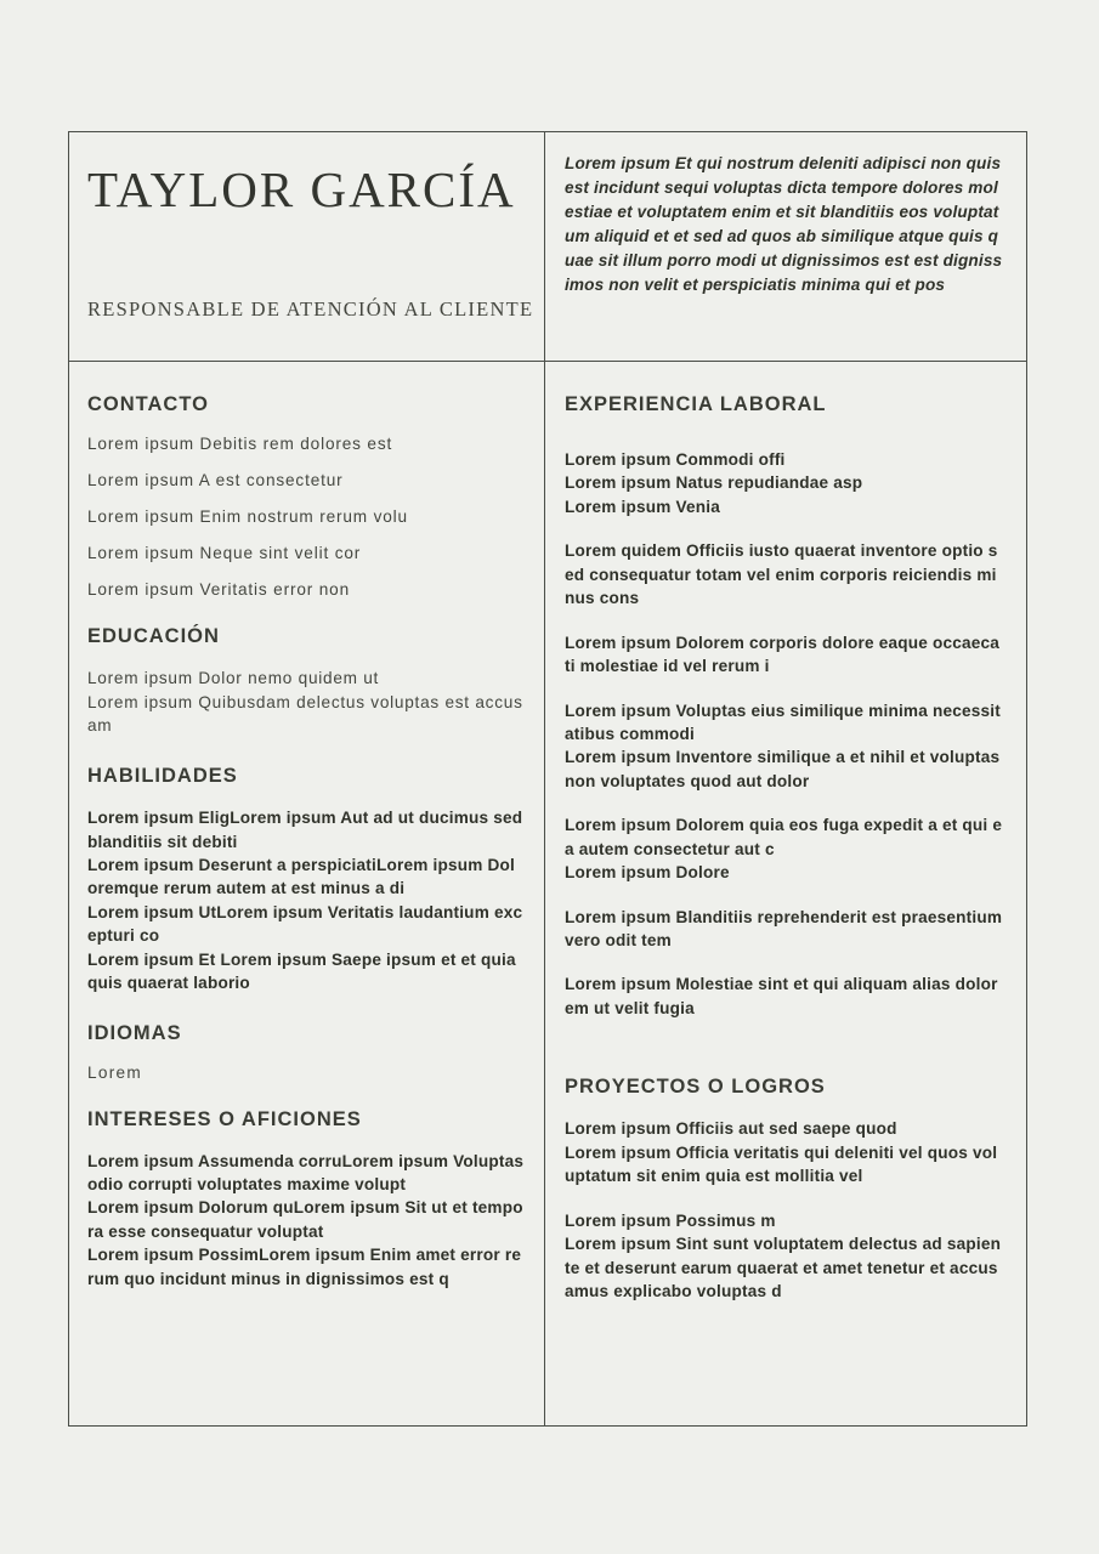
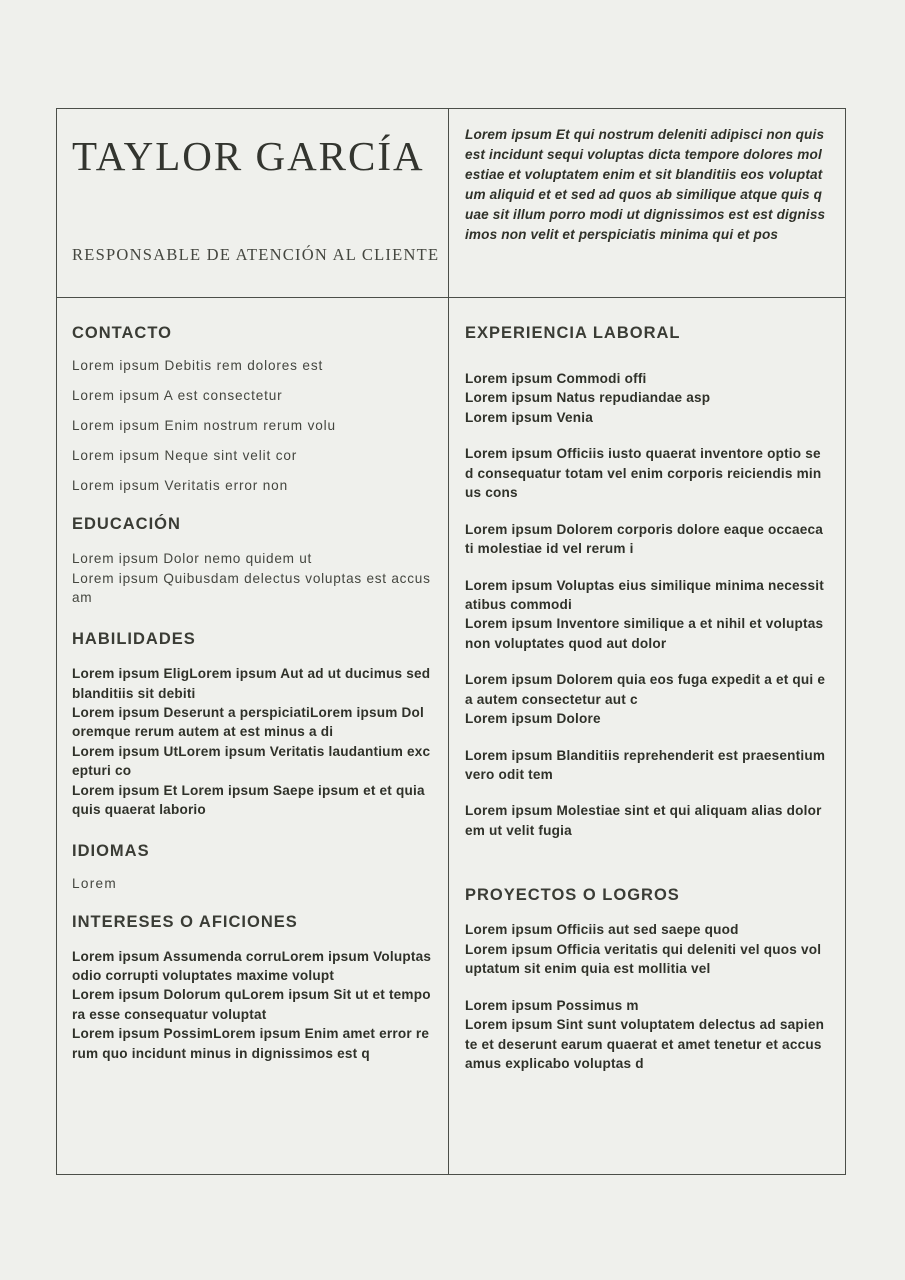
  TAYLOR GARCÍA
  RESPONSABLE DE ATENCIÓN AL CLIENTE
  Lorem ipsum Et qui nostrum deleniti adipisci non quis est incidunt sequi voluptas dicta tempore dolores molestiae et voluptatem enim et sit blanditiis eos voluptatum aliquid et et sed ad quos ab similique atque quis quae sit illum porro modi ut dignissimos est est dignissimos non velit et perspiciatis minima qui et pos
  CONTACTO
  Lorem ipsum Debitis rem dolores est
  Lorem ipsum A est consectetur
  Lorem ipsum Enim nostrum rerum volu
  Lorem ipsum Neque sint velit cor
  Lorem ipsum Veritatis error non
  EDUCACIÓN
  Lorem ipsum Dolor nemo quidem ut
  Lorem ipsum Quibusdam delectus voluptas est accusam
  HABILIDADES
  Lorem ipsum EligLorem ipsum Aut ad ut ducimus sed blanditiis sit debiti
  Lorem ipsum Deserunt a perspiciatiLorem ipsum Doloremque rerum autem at est minus a di
  Lorem ipsum UtLorem ipsum Veritatis laudantium excepturi co
  Lorem ipsum Et Lorem ipsum Saepe ipsum et et quia quis quaerat laborio
  IDIOMAS
  Lorem
  INTERESES O AFICIONES
  Lorem ipsum Assumenda corruLorem ipsum Voluptas odio corrupti voluptates maxime volupt
  Lorem ipsum Dolorum quLorem ipsum Sit ut et tempora esse consequatur voluptat
  Lorem ipsum PossimLorem ipsum Enim amet error rerum quo incidunt minus in dignissimos est q
  EXPERIENCIA LABORAL
  Lorem ipsum Commodi offi
  Lorem ipsum Natus repudiandae asp
  Lorem ipsum Venia
- Lorem quidem Officiis iusto quaerat inventore optio sed consequatur totam vel enim corporis reiciendis minus cons
+ Lorem ipsum Officiis iusto quaerat inventore optio sed consequatur totam vel enim corporis reiciendis minus cons
  Lorem ipsum Dolorem corporis dolore eaque occaecati molestiae id vel rerum i
  Lorem ipsum Voluptas eius similique minima necessitatibus commodi
  Lorem ipsum Inventore similique a et nihil et voluptas non voluptates quod aut dolor
  Lorem ipsum Dolorem quia eos fuga expedit a et qui ea autem consectetur aut c
  Lorem ipsum Dolore
  Lorem ipsum Blanditiis reprehenderit est praesentium vero odit tem
  Lorem ipsum Molestiae sint et qui aliquam alias dolorem ut velit fugia
  PROYECTOS O LOGROS
  Lorem ipsum Officiis aut sed saepe quod
  Lorem ipsum Officia veritatis qui deleniti vel quos voluptatum sit enim quia est mollitia vel
  Lorem ipsum Possimus m
  Lorem ipsum Sint sunt voluptatem delectus ad sapiente et deserunt earum quaerat et amet tenetur et accusamus explicabo voluptas d
